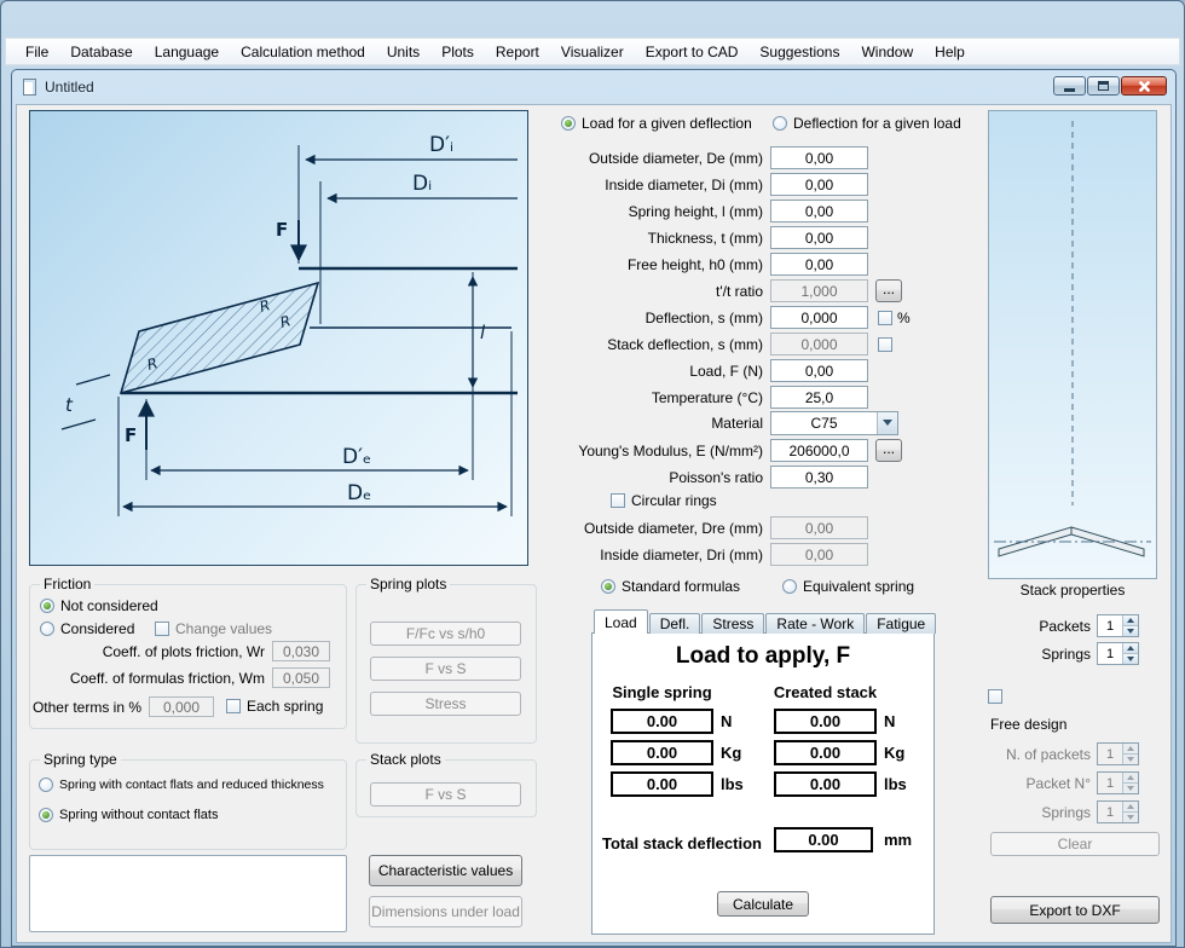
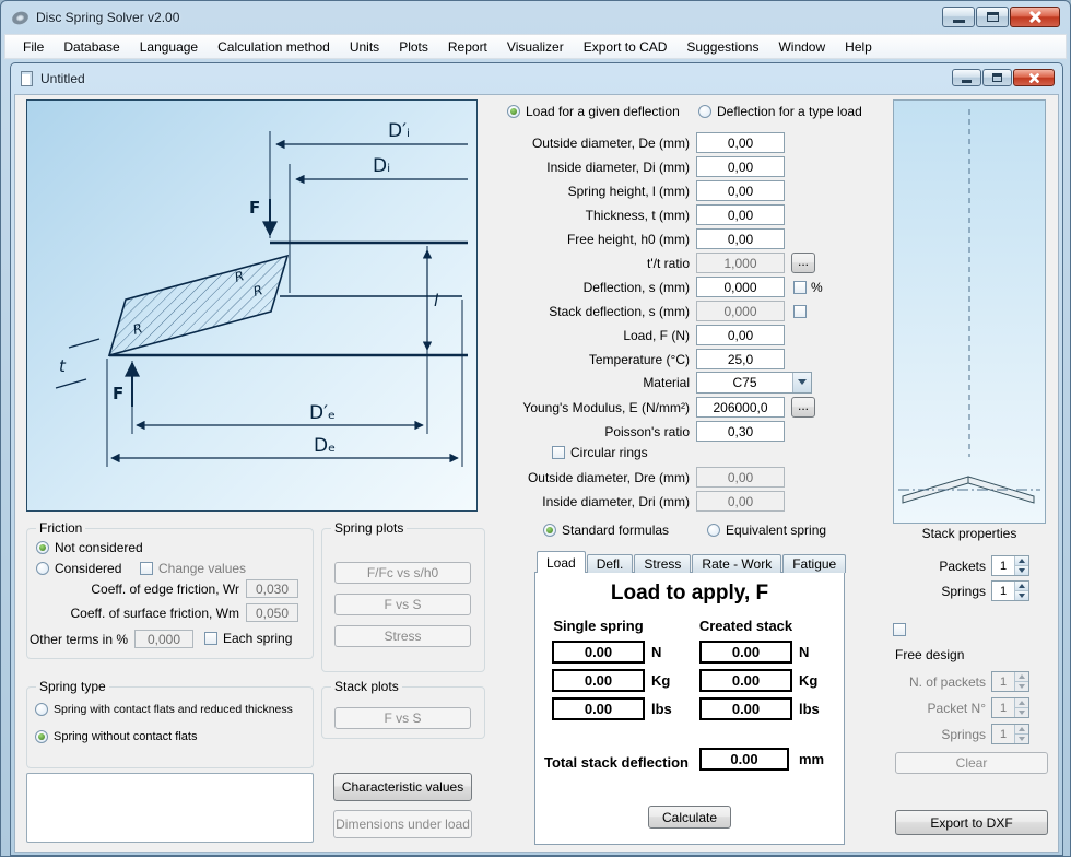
+ Disc Spring Solver v2.00
  File
  Database
  Language
  Calculation method
  Units
  Plots
  Report
  Visualizer
  Export to CAD
  Suggestions
  Window
  Help
  Untitled
  D′ᵢ
  Dᵢ
  F
  F
  l
  t
  D′ₑ
  Dₑ
  Load for a given deflection
- Deflection for a given load
+ Deflection for a type load
  Outside diameter, De (mm)
  0,00
  Inside diameter, Di (mm)
  0,00
  Spring height, l (mm)
  0,00
  Thickness, t (mm)
  0,00
  Free height, h0 (mm)
  0,00
  t'/t ratio
  1,000
  ...
  Deflection, s (mm)
  0,000
  %
  Stack deflection, s (mm)
  0,000
  Load, F (N)
  0,00
  Temperature (°C)
  25,0
  Material
  C75
  Young's Modulus, E (N/mm²)
  206000,0
  ...
  Poisson's ratio
  0,30
  Circular rings
  Outside diameter, Dre (mm)
  0,00
  Inside diameter, Dri (mm)
  0,00
  Standard formulas
  Equivalent spring
  Load
  Defl.
  Stress
  Rate - Work
  Fatigue
  Load to apply, F
  Single spring
  Created stack
  0.00
  N
  0.00
  Kg
  0.00
  lbs
  0.00
  N
  0.00
  Kg
  0.00
  lbs
  Total stack deflection
  0.00
  mm
  Calculate
  Friction
  Not considered
  Considered
  Change values
- Coeff. of plots friction, Wr
+ Coeff. of edge friction, Wr
  0,030
- Coeff. of formulas friction, Wm
+ Coeff. of surface friction, Wm
  0,050
  Other terms in %
  0,000
  Each spring
  Spring plots
  F/Fc vs s/h0
  F vs S
  Stress
  Spring type
  Spring with contact flats and reduced thickness
  Spring without contact flats
  Stack plots
  F vs S
  Characteristic values
  Dimensions under load
  Stack properties
  Packets
  1
  Springs
  1
  Free design
  N. of packets
  1
  Packet N°
  1
  Springs
  1
  Clear
  Export to DXF
